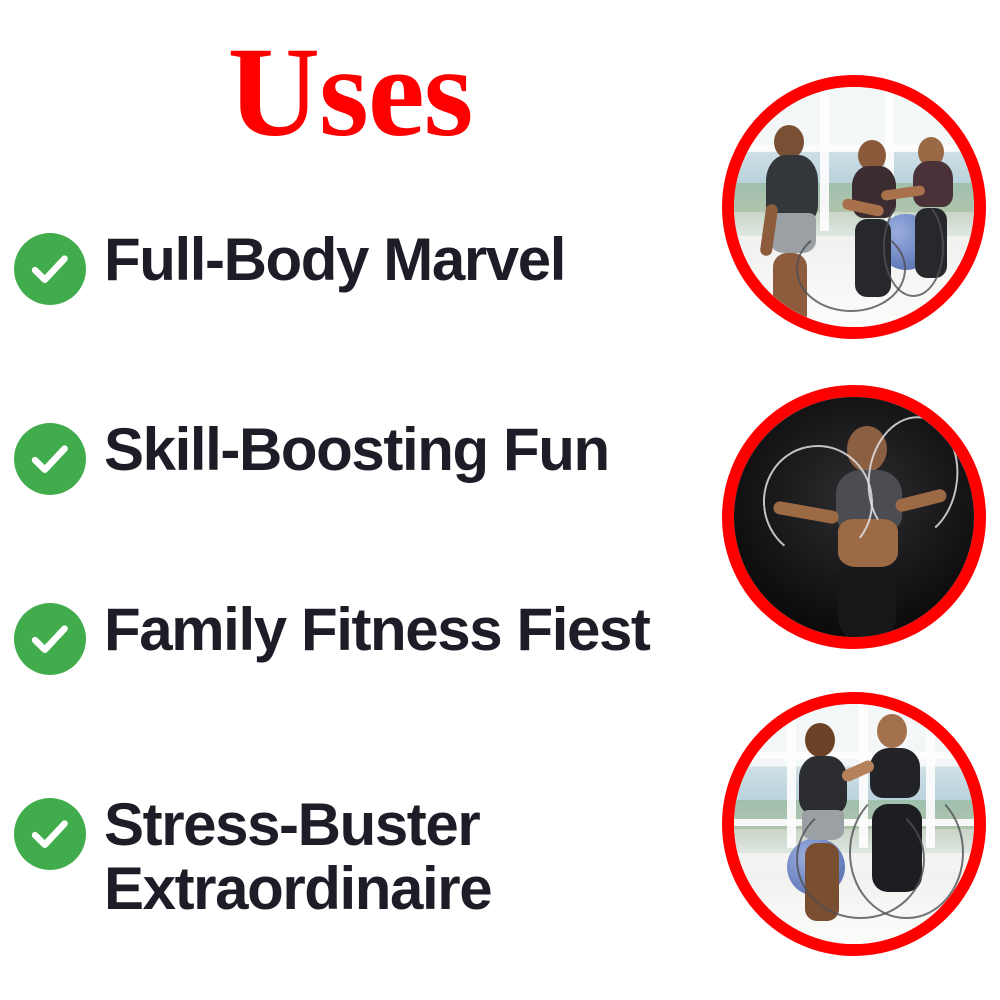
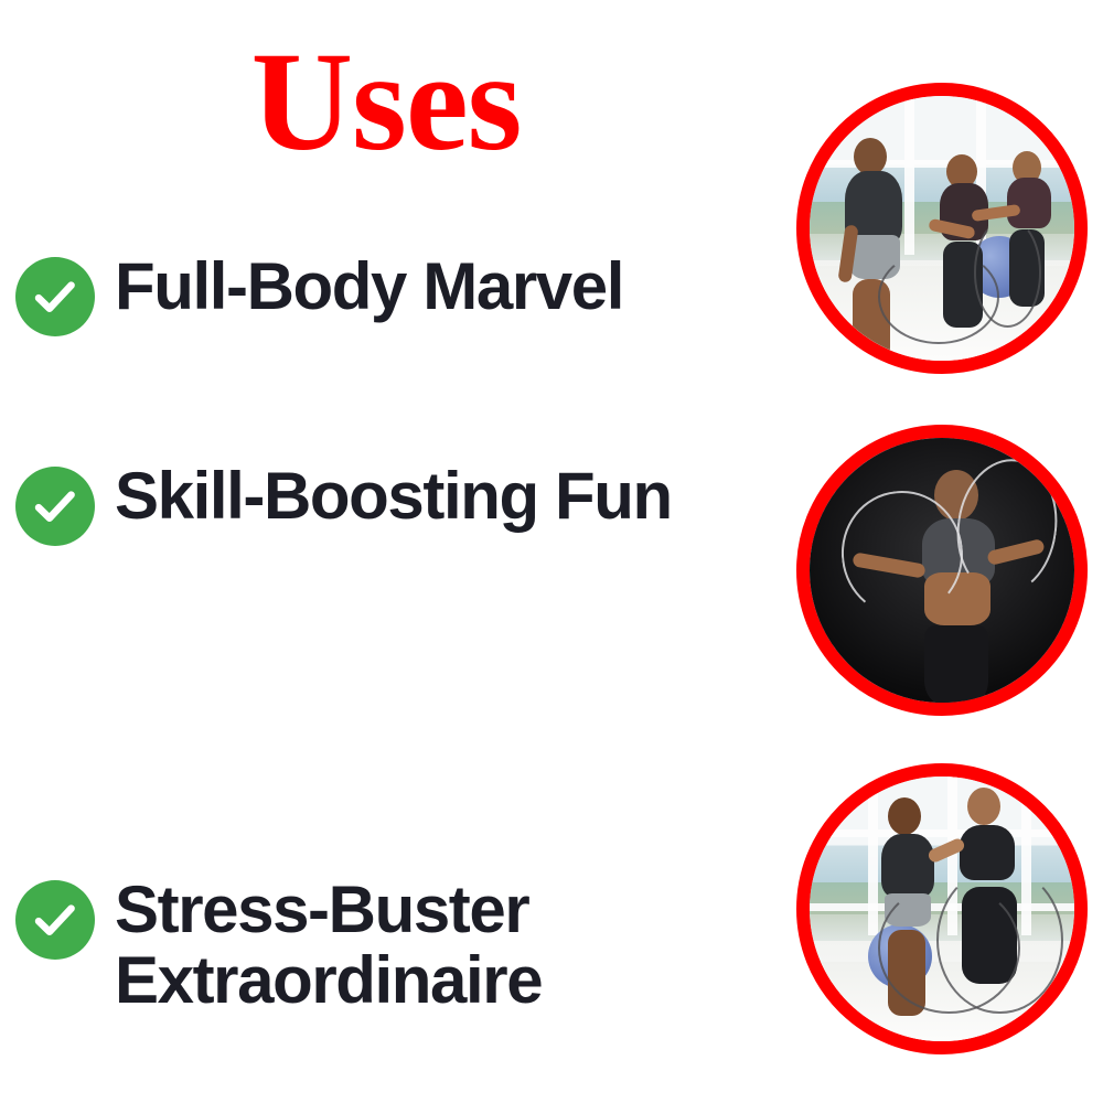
  Uses
  Full-Body Marvel
  Skill-Boosting Fun
- Family Fitness Fiest
  Stress-Buster
  Extraordinaire
